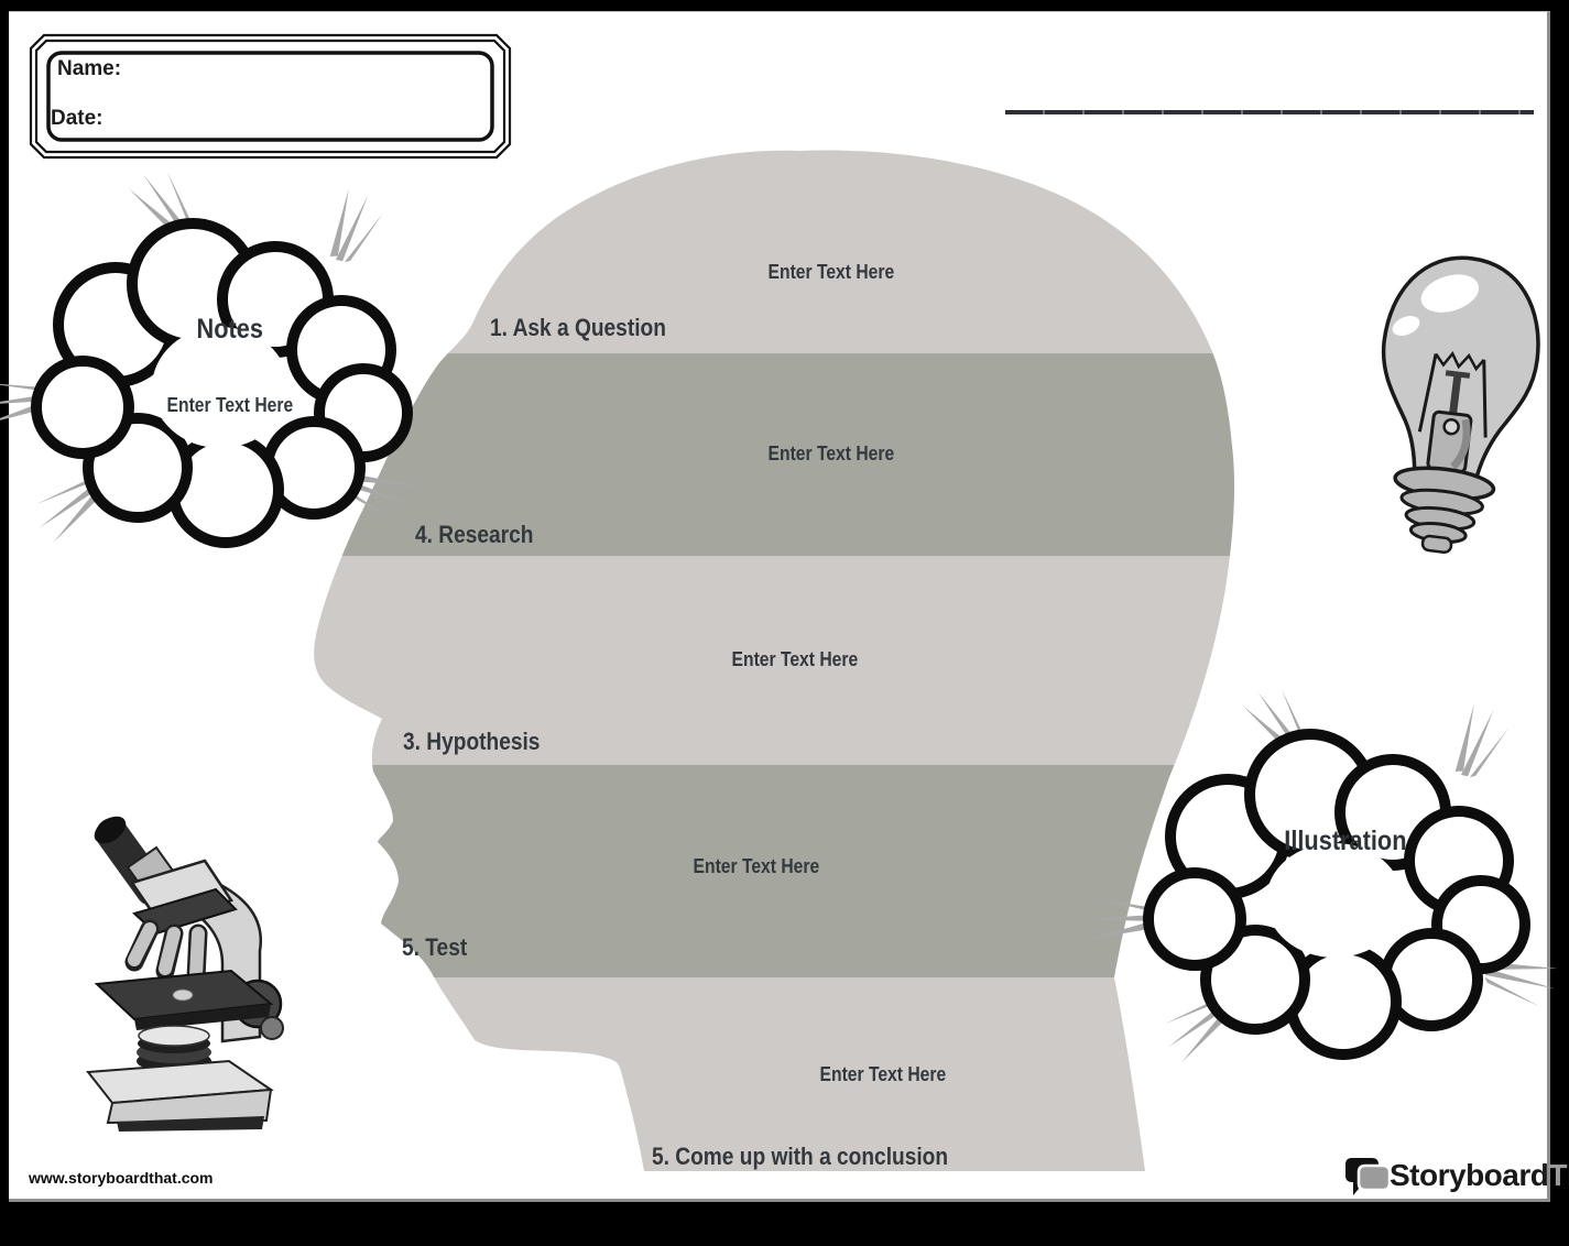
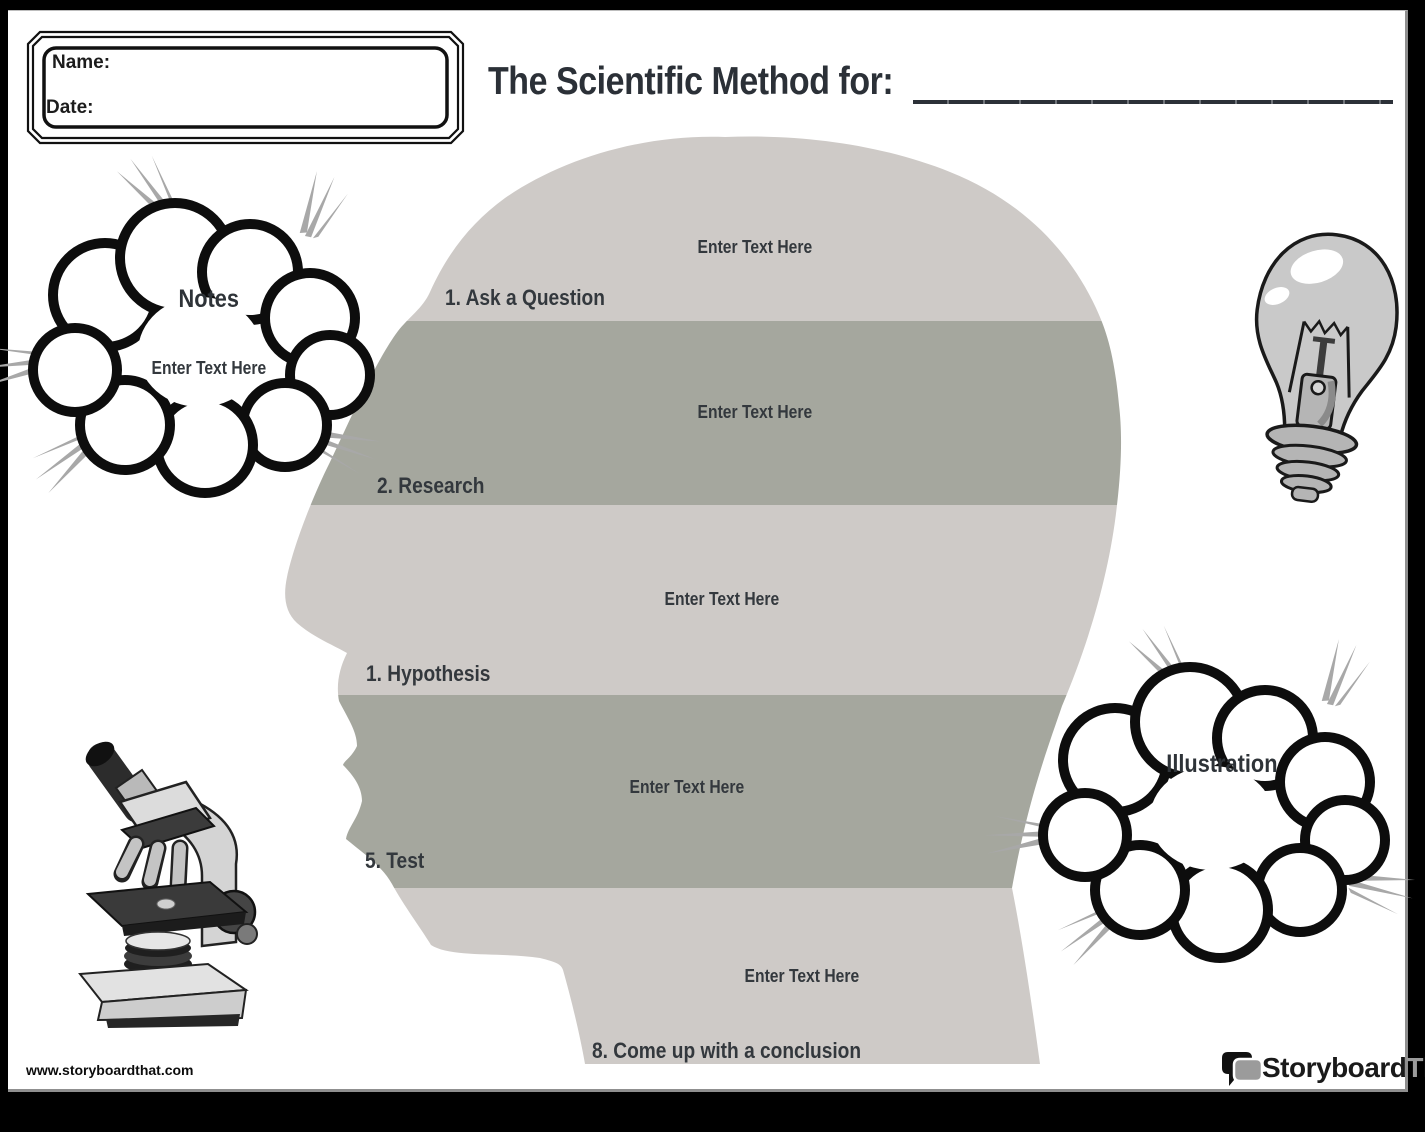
  Name:
  Date:
+ The Scientific Method for:
  1. Ask a Question
- 4. Research
+ 2. Research
- 3. Hypothesis
+ 1. Hypothesis
  5. Test
- 5. Come up with a conclusion
+ 8. Come up with a conclusion
  Enter Text Here
  Enter Text Here
  Enter Text Here
  Enter Text Here
  Enter Text Here
  Notes
  Enter Text Here
  Illustration
  www.storyboardthat.com
  StoryboardT
